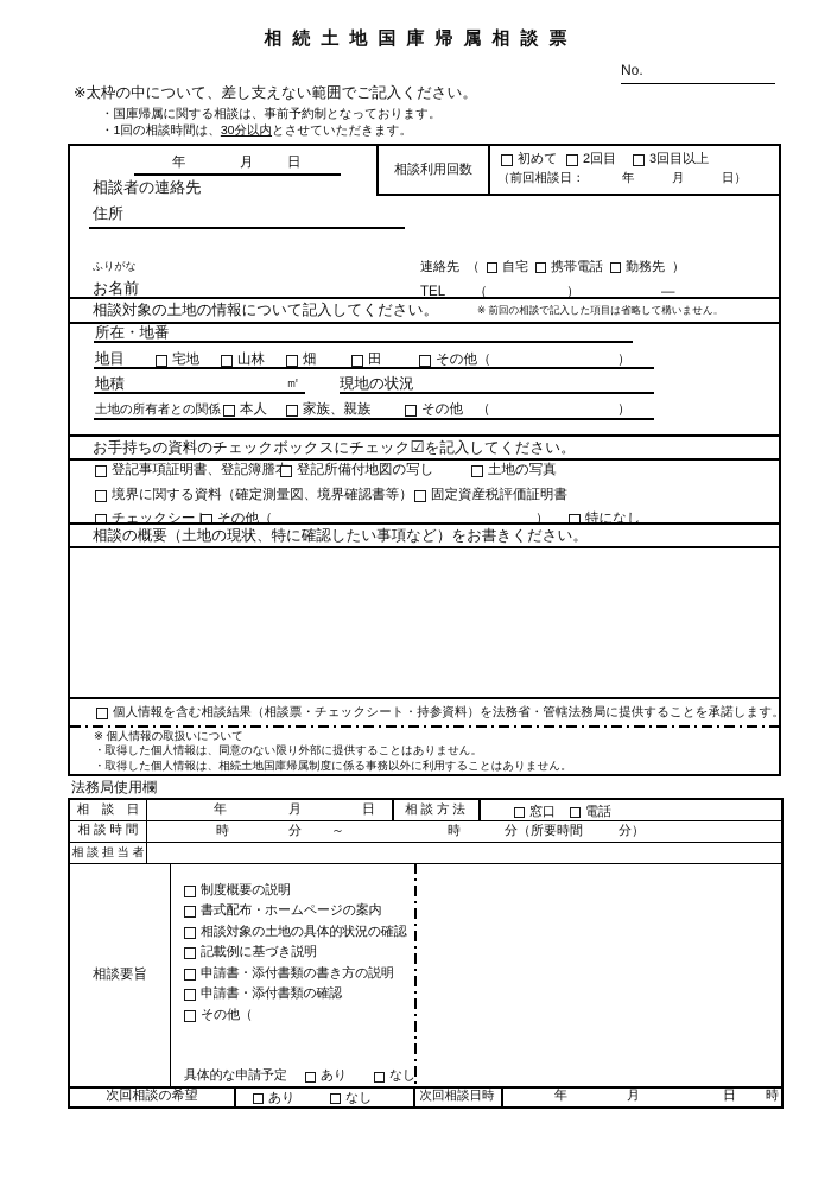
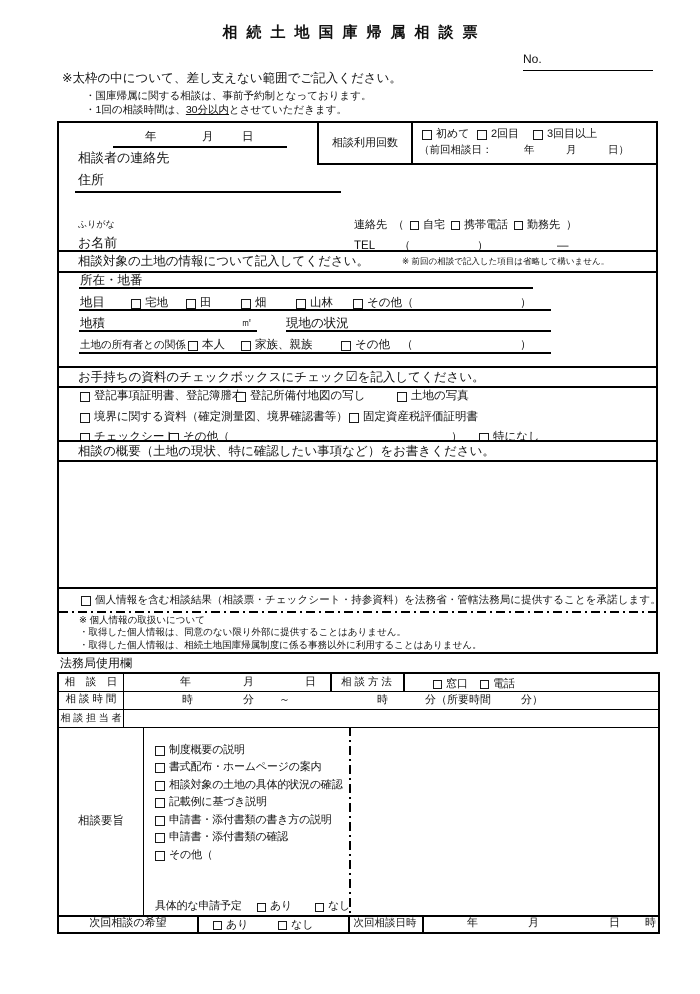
  相続土地国庫帰属相談票
  No.
  ※太枠の中について、差し支えない範囲でご記入ください。
  ・国庫帰属に関する相談は、事前予約制となっております。
  ・1回の相談時間は、30分以内とさせていただきます。
  相談利用回数
  初めて
  2回目
  3回目以上
  （前回相談日： 年 月 日）
  年
  月
  日
  相談者の連絡先
  住所
  ふりがな
  お名前
  連絡先
  （
  自宅
  携帯電話
  勤務先
  ）
  TEL
  （
  ）
  ―
  相談対象の土地の情報について記入してください。
  ※ 前回の相談で記入した項目は省略して構いません。
  所在・地番
  地目
  宅地
- 山林
+ 田
  畑
- 田
+ 山林
  その他（
  ）
  地積
  ㎡
  現地の状況
  土地の所有者との関係
  本人
  家族、親族
  その他 （
  ）
  お手持ちの資料のチェックボックスにチェック☑を記入してください。
  登記事項証明書、登記簿謄
  登記所備付地図の写し
  土地の写真
  境界に関する資料（確定測量図、境界確認書等）
  固定資産税評価証明書
  チェックシー
  その他（
  ）
  特になし
  相談の概要（土地の現状、特に確認したい事項など）をお書きください。
  個人情報を含む相談結果（相談票・チェックシート・持参資料）を法務省・管轄法務局に提供することを承諾します。
  ※ 個人情報の取扱いについて
  ・取得した個人情報は、同意のない限り外部に提供することはありません。
  ・取得した個人情報は、相続土地国庫帰属制度に係る事務以外に利用することはありません。
  法務局使用欄
  相 談 日
  年
  月
  日
  相 談 方 法
  窓口
  電話
  相 談 時 間
  時
  分
  ～
  時
  分（所要時間
  分）
  相 談 担 当 者
  相談要旨
  制度概要の説明
  書式配布・ホームページの案内
  相談対象の土地の具体的状況の確認
  記載例に基づき説明
  申請書・添付書類の書き方の説明
  申請書・添付書類の確認
  その他（
  具体的な申請予定
  あり
  なし
  次回相談の希望
  あり
  なし
  次回相談日時
  年
  月
  日
  時
